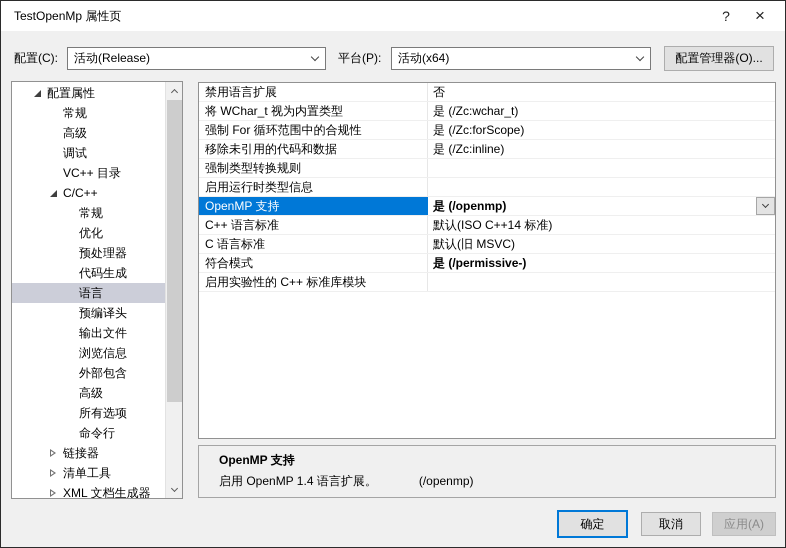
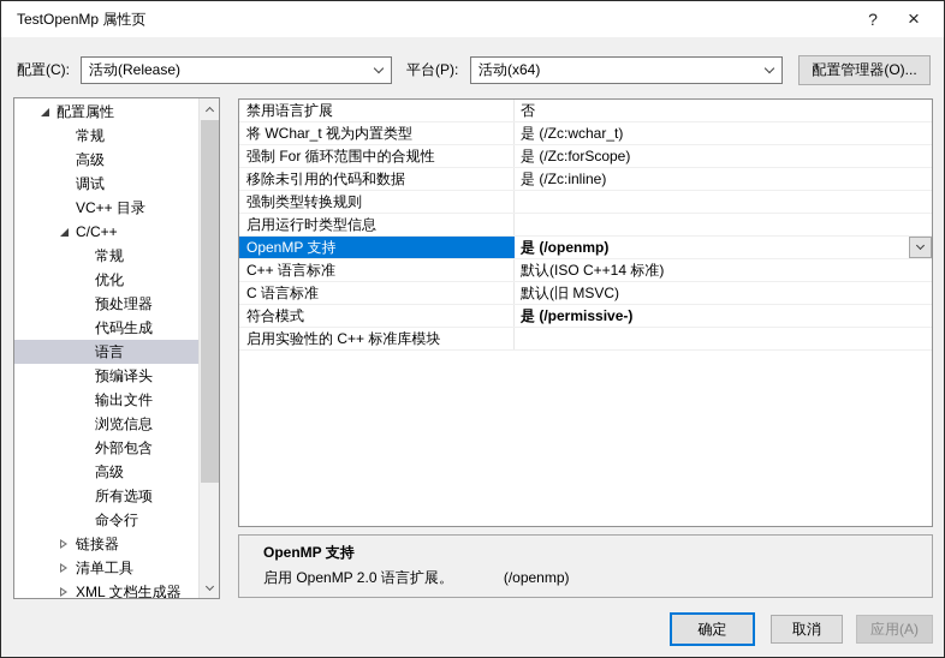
  TestOpenMp 属性页
  ?
  ×
  配置(C):
  活动(Release)
  平台(P):
  活动(x64)
  配置管理器(O)...
  配置属性
  常规
  高级
  调试
  VC++ 目录
  C/C++
  常规
  优化
  预处理器
  代码生成
  语言
  预编译头
  输出文件
  浏览信息
  外部包含
  高级
  所有选项
  命令行
  链接器
  清单工具
  XML 文档生成器
  禁用语言扩展
  否
  将 WChar_t 视为内置类型
  是 (/Zc:wchar_t)
  强制 For 循环范围中的合规性
  是 (/Zc:forScope)
  移除未引用的代码和数据
  是 (/Zc:inline)
  强制类型转换规则
  启用运行时类型信息
  OpenMP 支持
  是 (/openmp)
  C++ 语言标准
  默认(ISO C++14 标准)
  C 语言标准
  默认(旧 MSVC)
  符合模式
  是 (/permissive-)
  启用实验性的 C++ 标准库模块
  OpenMP 支持
- 启用 OpenMP 1.4 语言扩展。 (/openmp)
+ 启用 OpenMP 2.0 语言扩展。 (/openmp)
  确定
  取消
  应用(A)
